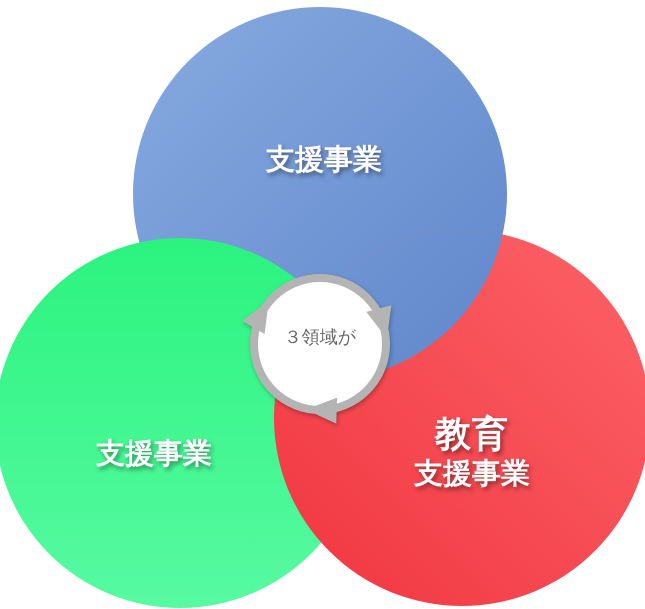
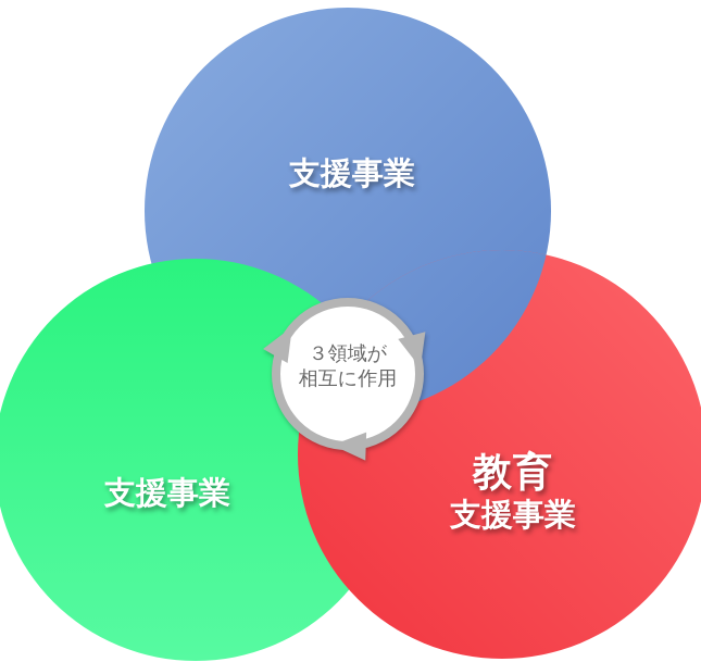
  支援事業
  支援事業
  教育
  支援事業
  ３領域が
+ 相互に作用
